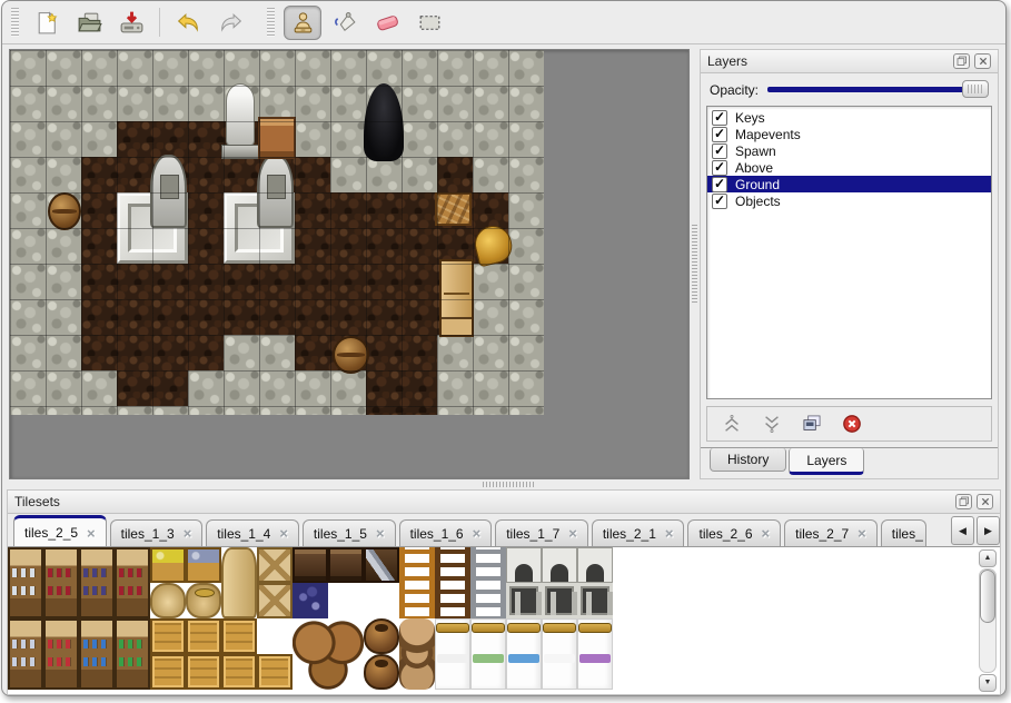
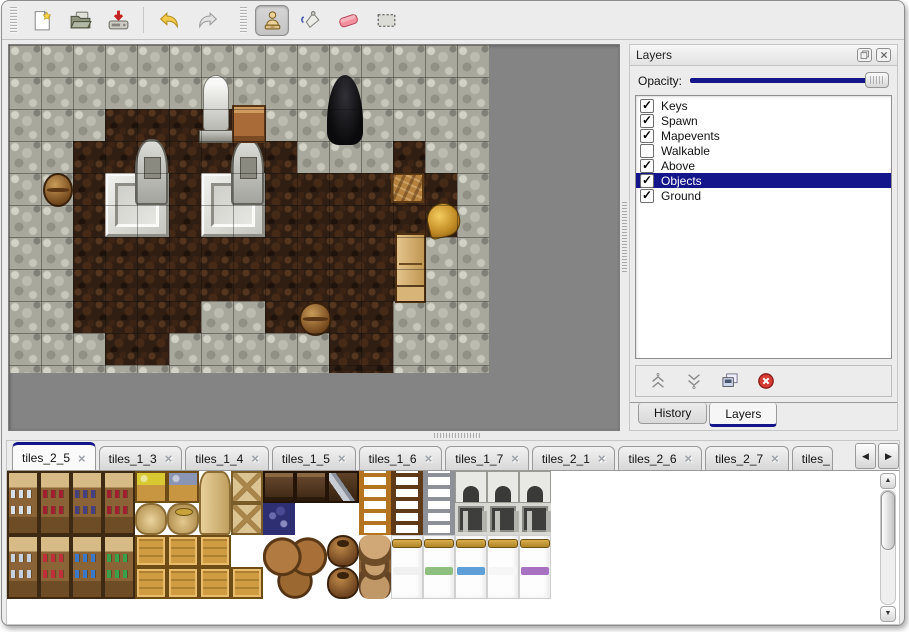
  Layers
  Opacity:
  ✓
  Keys
  ✓
- Mapevents
+ Spawn
  ✓
- Spawn
+ Mapevents
+ Walkable
  ✓
  Above
  ✓
- Ground
+ Objects
  ✓
- Objects
+ Ground
  History
  Layers
- Tilesets
  tiles_2_5
  ×
  tiles_1_3
  ×
  tiles_1_4
  ×
  tiles_1_5
  ×
  tiles_1_6
  ×
  tiles_1_7
  ×
  tiles_2_1
  ×
  tiles_2_6
  ×
  tiles_2_7
  ×
  tiles_
  ◀
  ▶
